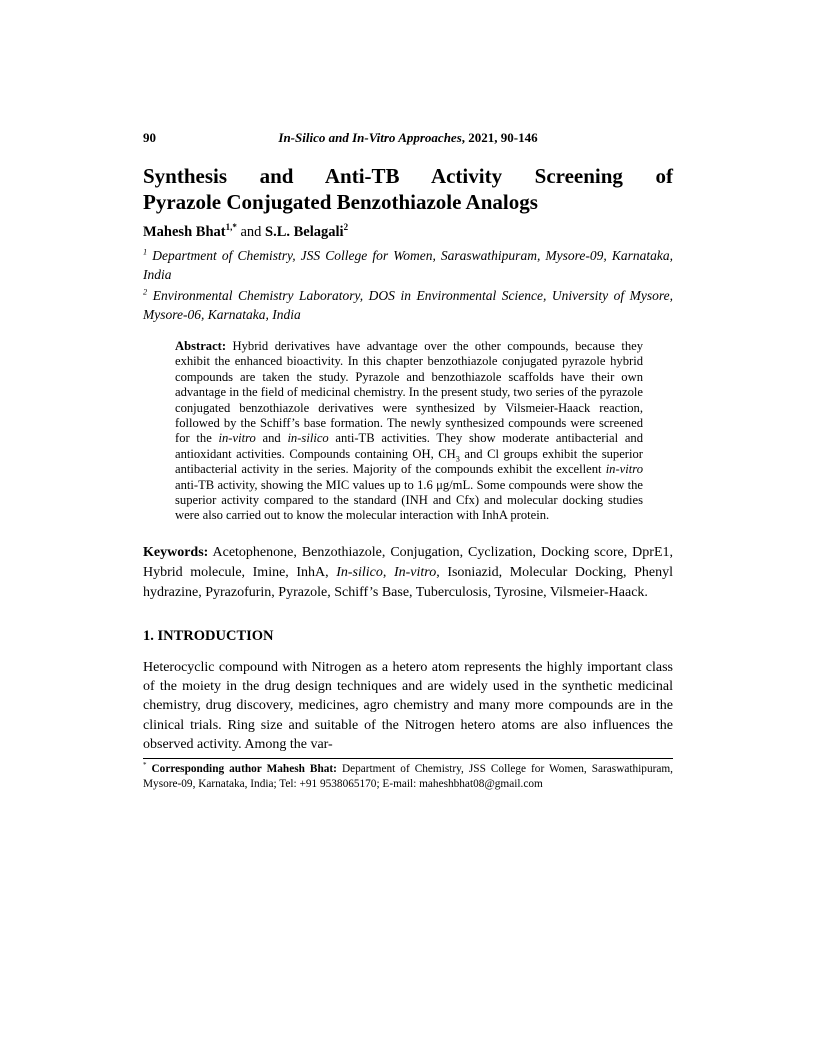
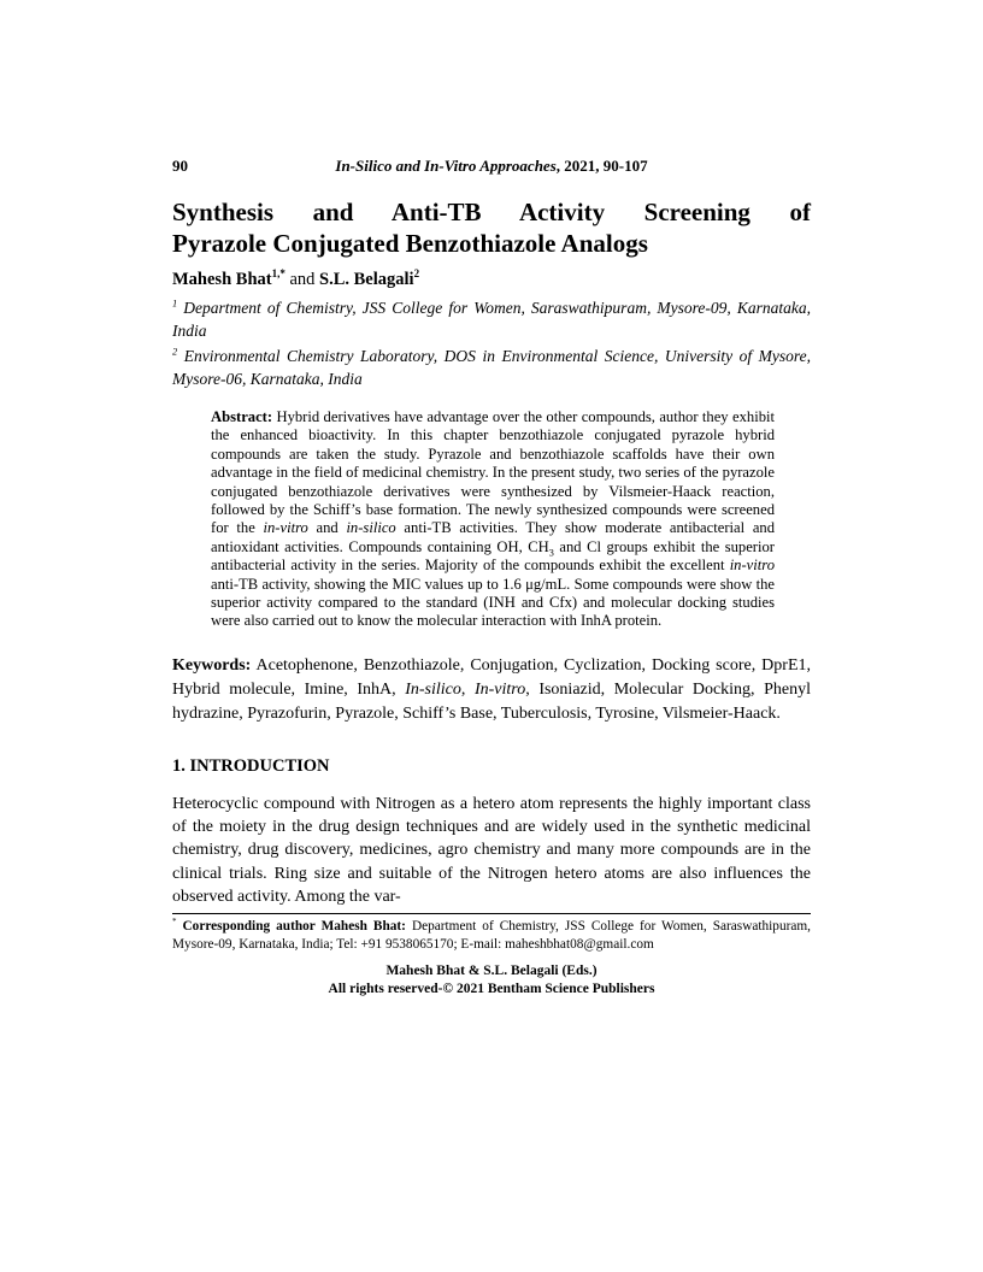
  90
- In-Silico and In-Vitro Approaches, 2021, 90-146
+ In-Silico and In-Vitro Approaches, 2021, 90-107
  Synthesis and Anti-TB Activity Screening of
  Pyrazole Conjugated Benzothiazole Analogs
  Mahesh Bhat1,* and S.L. Belagali2
  1 Department of Chemistry, JSS College for Women, Saraswathipuram, Mysore-09, Karnataka, India
  2 Environmental Chemistry Laboratory, DOS in Environmental Science, University of Mysore, Mysore-06, Karnataka, India
- Abstract: Hybrid derivatives have advantage over the other compounds, because they exhibit the enhanced bioactivity. In this chapter benzothiazole conjugated pyrazole hybrid compounds are taken the study. Pyrazole and benzothiazole scaffolds have their own advantage in the field of medicinal chemistry. In the present study, two series of the pyrazole conjugated benzothiazole derivatives were synthesized by Vilsmeier-Haack reaction, followed by the Schiff’s base formation. The newly synthesized compounds were screened for the in-vitro and in-silico anti-TB activities. They show moderate antibacterial and antioxidant activities. Compounds containing OH, CH3 and Cl groups exhibit the superior antibacterial activity in the series. Majority of the compounds exhibit the excellent in-vitro anti-TB activity, showing the MIC values up to 1.6 μg/mL. Some compounds were show the superior activity compared to the standard (INH and Cfx) and molecular docking studies were also carried out to know the molecular interaction with InhA protein.
+ Abstract: Hybrid derivatives have advantage over the other compounds, author they exhibit the enhanced bioactivity. In this chapter benzothiazole conjugated pyrazole hybrid compounds are taken the study. Pyrazole and benzothiazole scaffolds have their own advantage in the field of medicinal chemistry. In the present study, two series of the pyrazole conjugated benzothiazole derivatives were synthesized by Vilsmeier-Haack reaction, followed by the Schiff’s base formation. The newly synthesized compounds were screened for the in-vitro and in-silico anti-TB activities. They show moderate antibacterial and antioxidant activities. Compounds containing OH, CH3 and Cl groups exhibit the superior antibacterial activity in the series. Majority of the compounds exhibit the excellent in-vitro anti-TB activity, showing the MIC values up to 1.6 μg/mL. Some compounds were show the superior activity compared to the standard (INH and Cfx) and molecular docking studies were also carried out to know the molecular interaction with InhA protein.
  Keywords: Acetophenone, Benzothiazole, Conjugation, Cyclization, Docking score, DprE1, Hybrid molecule, Imine, InhA, In-silico, In-vitro, Isoniazid, Molecular Docking, Phenyl hydrazine, Pyrazofurin, Pyrazole, Schiff’s Base, Tuberculosis, Tyrosine, Vilsmeier-Haack.
  1. INTRODUCTION
  Heterocyclic compound with Nitrogen as a hetero atom represents the highly important class of the moiety in the drug design techniques and are widely used in the synthetic medicinal chemistry, drug discovery, medicines, agro chemistry and many more compounds are in the clinical trials. Ring size and suitable of the Nitrogen hetero atoms are also influences the observed activity. Among the var-
  * Corresponding author Mahesh Bhat: Department of Chemistry, JSS College for Women, Saraswathipuram, Mysore-09, Karnataka, India; Tel: +91 9538065170; E-mail: maheshbhat08@gmail.com
+ Mahesh Bhat & S.L. Belagali (Eds.)
+ All rights reserved-© 2021 Bentham Science Publishers
